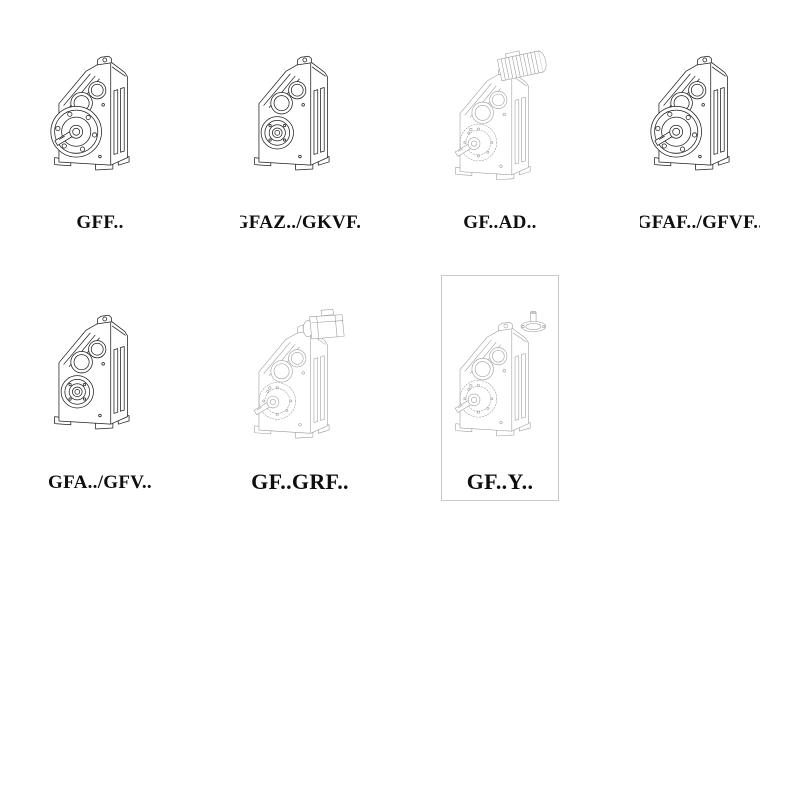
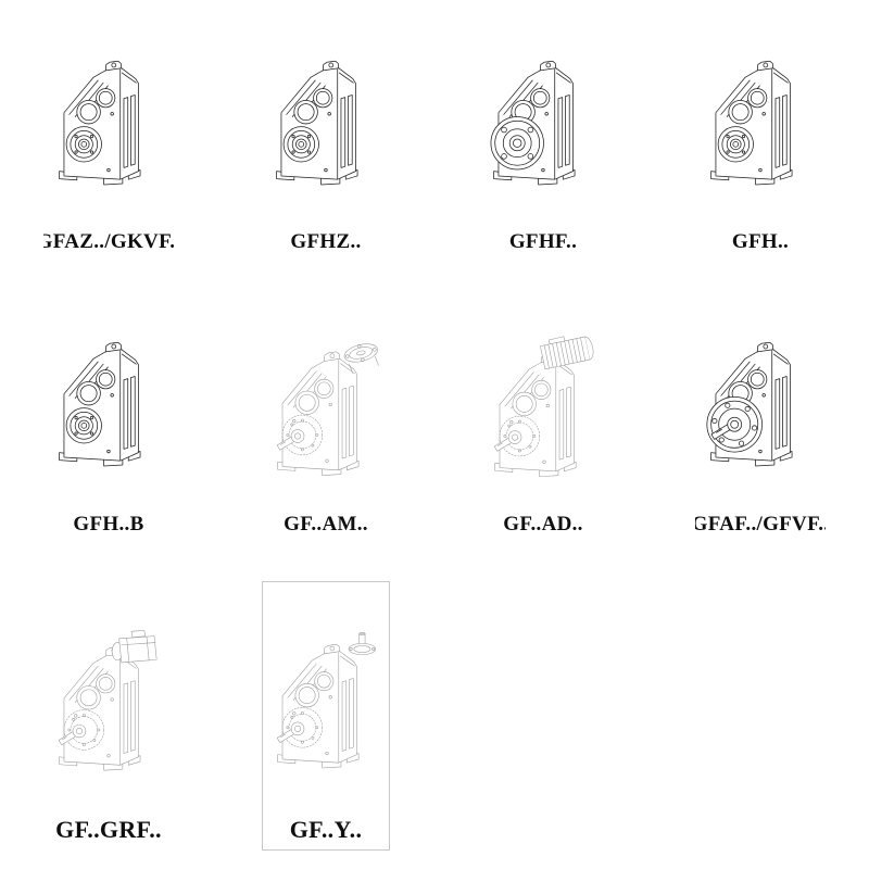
- GFF..
  GFAZ../GKVF.
+ GFHZ..
+ GFHF..
+ GFH..
+ GFH..B
+ GF..AM..
  GF..AD..
  GFAF../GFVF.
- GFA../GFV..
  GF..GRF..
  GF..Y..
